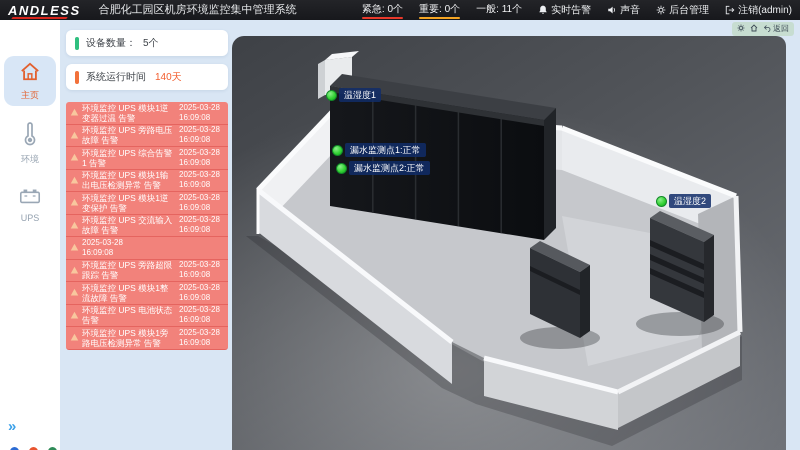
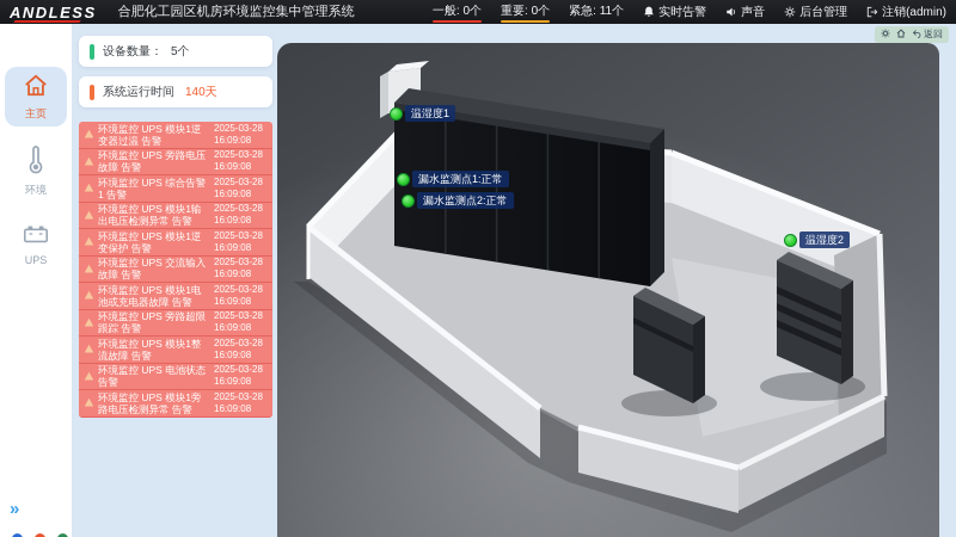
  ANDLESS
  合肥化工园区机房环境监控集中管理系统
- 紧急: 0个
+ 一般: 0个
  重要: 0个
- 一般: 11个
+ 紧急: 11个
  实时告警
  声音
  后台管理
  注销(admin)
  主页
  环境
  UPS
  »
  设备数量：
  5个
  系统运行时间
  140天
  环境监控 UPS 模块1逆变器过温 告警
  2025-03-28
  16:09:08
  环境监控 UPS 旁路电压故障 告警
  2025-03-28
  16:09:08
  环境监控 UPS 综合告警1 告警
  2025-03-28
  16:09:08
  环境监控 UPS 模块1输出电压检测异常 告警
  2025-03-28
  16:09:08
  环境监控 UPS 模块1逆变保护 告警
  2025-03-28
  16:09:08
  环境监控 UPS 交流输入故障 告警
  2025-03-28
  16:09:08
+ 环境监控 UPS 模块1电池或充电器故障 告警
  2025-03-28
  16:09:08
  环境监控 UPS 旁路超限跟踪 告警
  2025-03-28
  16:09:08
  环境监控 UPS 模块1整流故障 告警
  2025-03-28
  16:09:08
  环境监控 UPS 电池状态 告警
  2025-03-28
  16:09:08
  环境监控 UPS 模块1旁路电压检测异常 告警
  2025-03-28
  16:09:08
  温湿度1
  漏水监测点1:正常
  漏水监测点2:正常
  温湿度2
  返回
